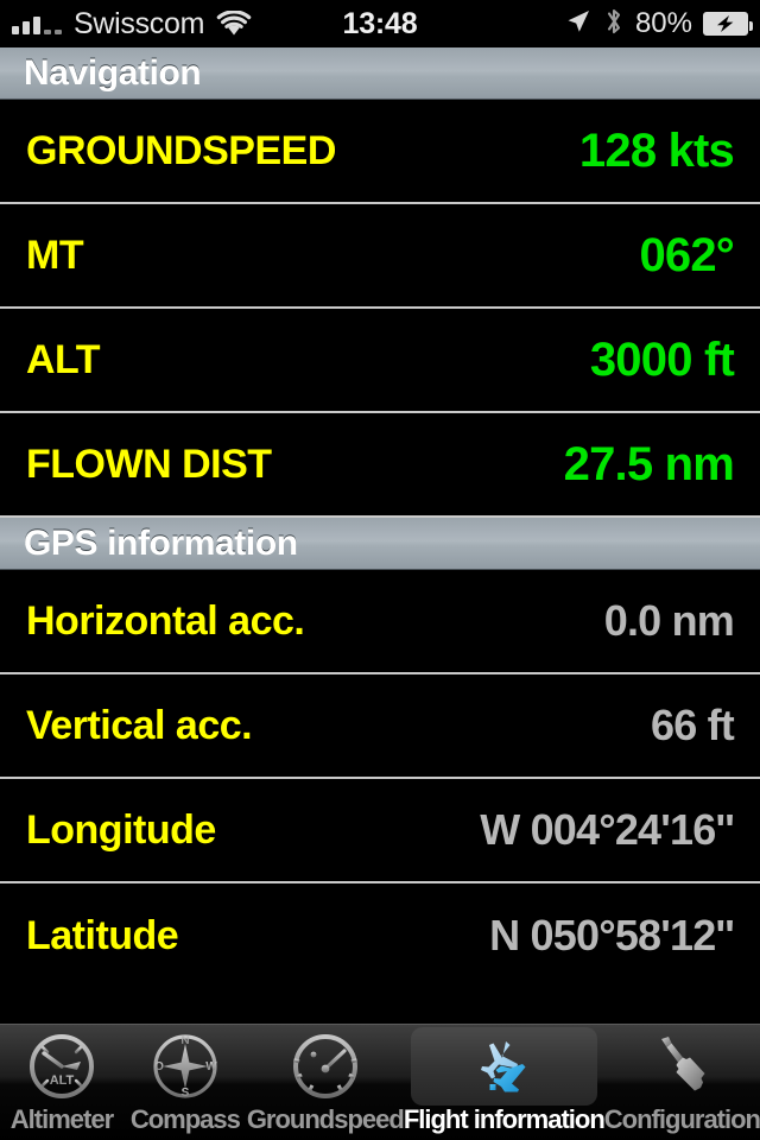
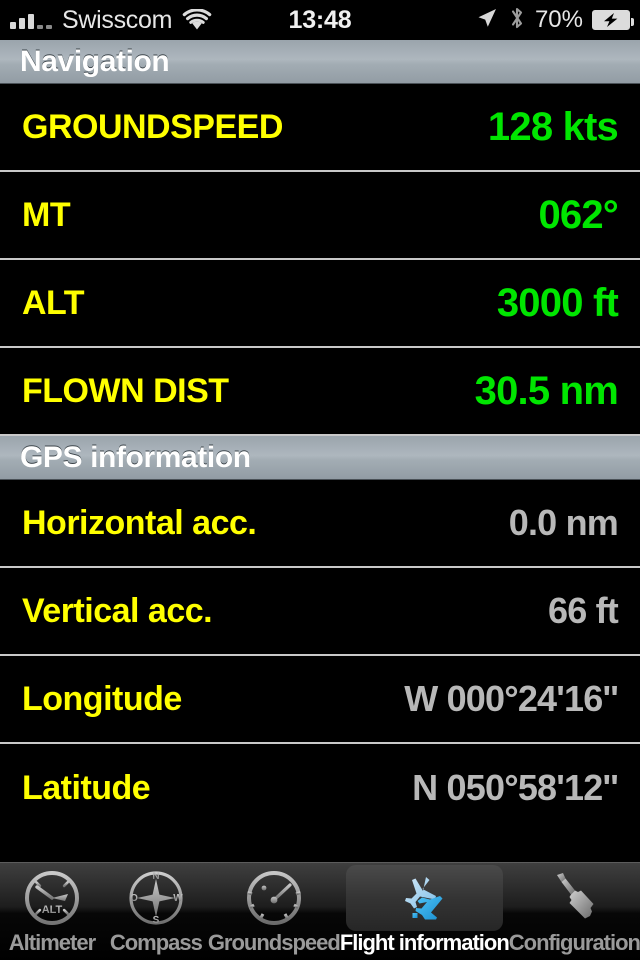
  Swisscom
  13:48
- 80%
+ 70%
  Navigation
  GROUNDSPEED
  128 kts
  MT
  062°
  ALT
  3000 ft
  FLOWN DIST
- 27.5 nm
+ 30.5 nm
  GPS information
  Horizontal acc.
  0.0 nm
  Vertical acc.
  66 ft
  Longitude
- W 004°24'16''
+ W 000°24'16''
  Latitude
  N 050°58'12''
  ALT
  Altimeter
  N
  S
  O
  W
  Compass
  Groundspeed
  Flight information
  Configuration
